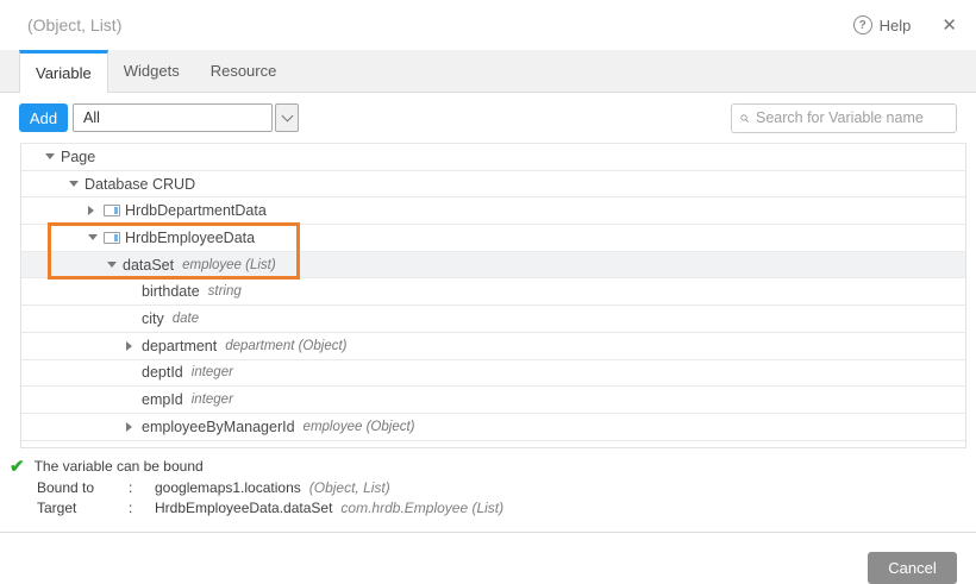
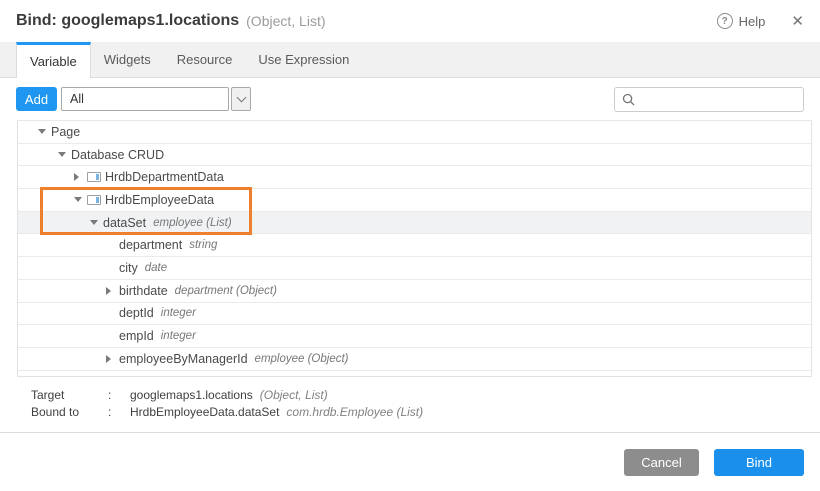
+ Bind: googlemaps1.locations
  (Object, List)
  ?
  Help
  ✕
  Variable
  Widgets
  Resource
+ Use Expression
  Add
  All
- Search for Variable name
  Page
  Database CRUD
  HrdbDepartmentData
  HrdbEmployeeData
  dataSet
  employee (List)
- birthdate
+ department
  string
  city
  date
- department
+ birthdate
  department (Object)
  deptId
  integer
  empId
  integer
  employeeByManagerId
  employee (Object)
- ✔
- The variable can be bound
- Bound to
+ Target
  :
  googlemaps1.locations
  (Object, List)
- Target
+ Bound to
  :
  HrdbEmployeeData.dataSet
  com.hrdb.Employee (List)
  Cancel
+ Bind
